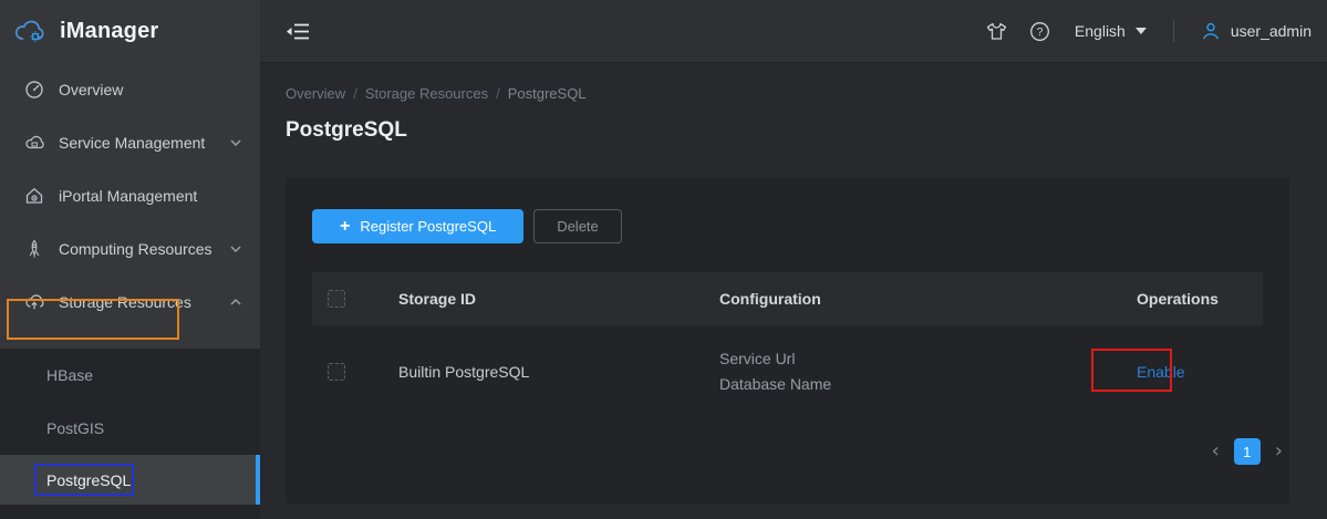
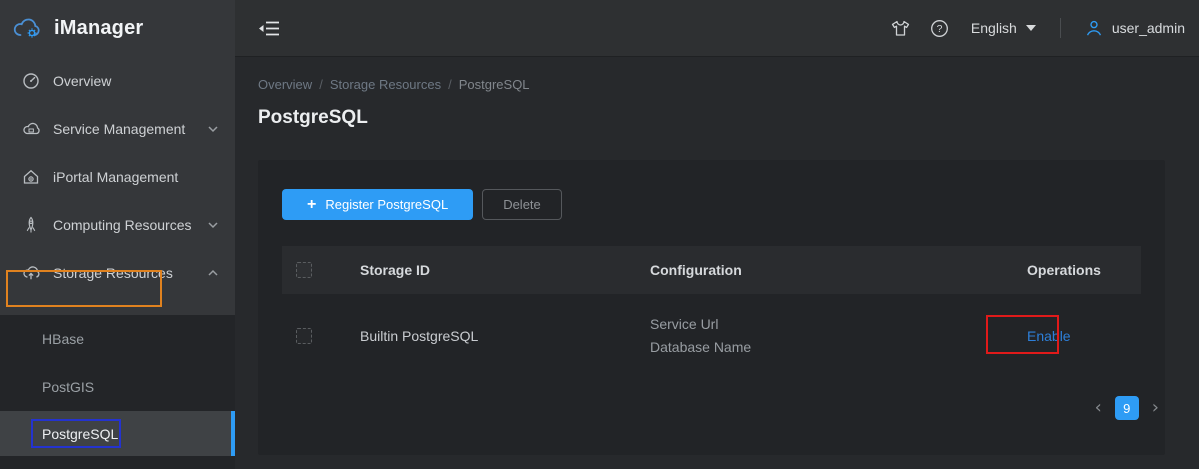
  iManager
  Overview
  Service Management
  iPortal Management
  Computing Resources
  Storage Resources
  HBase
  PostGIS
  PostgreSQL
  ?
  English
  user_admin
  Overview
  /
  Storage Resources
  /
  PostgreSQL
  PostgreSQL
  +
  Register PostgreSQL
  Delete
  Storage ID
  Configuration
  Operations
  Builtin PostgreSQL
  Service Url
  Database Name
  Enable
  ‹
- 1
+ 9
  ›
